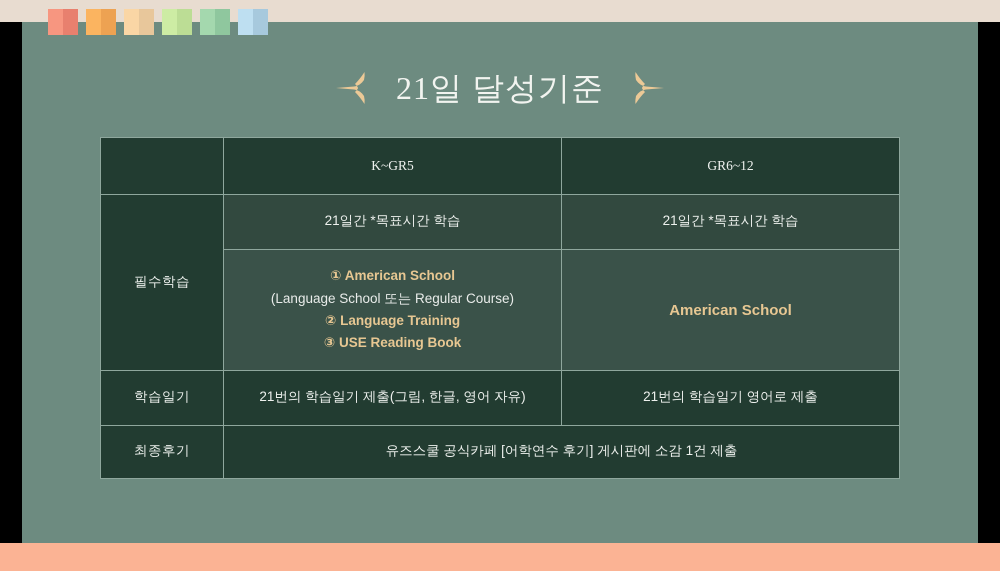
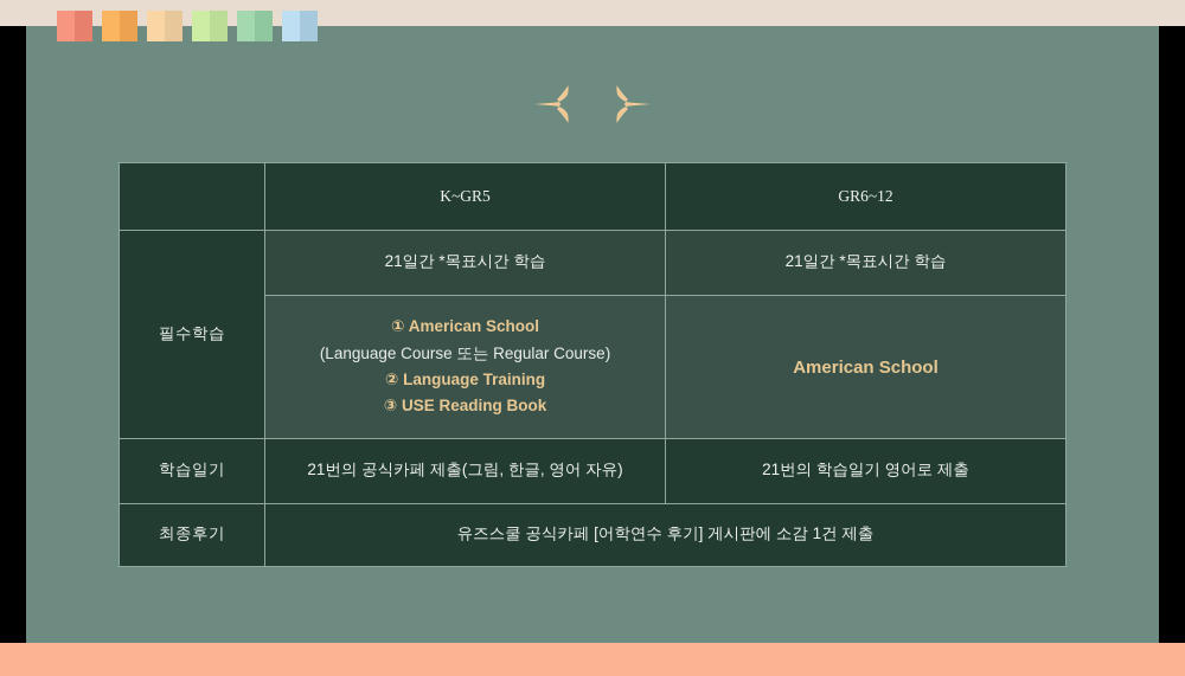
- 21일 달성기준
  	K~GR5	GR6~12
  필수학습	21일간 *목표시간 학습	21일간 *목표시간 학습
- ① American School (Language School 또는 Regular Course) ② Language Training ③ USE Reading Book	American School
+ ① American School (Language Course 또는 Regular Course) ② Language Training ③ USE Reading Book	American School
- 학습일기	21번의 학습일기 제출(그림, 한글, 영어 자유)	21번의 학습일기 영어로 제출
+ 학습일기	21번의 공식카페 제출(그림, 한글, 영어 자유)	21번의 학습일기 영어로 제출
  최종후기	유즈스쿨 공식카페 [어학연수 후기] 게시판에 소감 1건 제출
